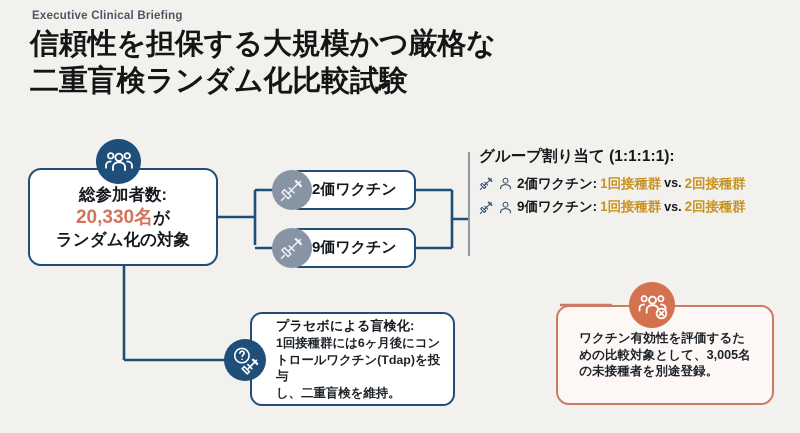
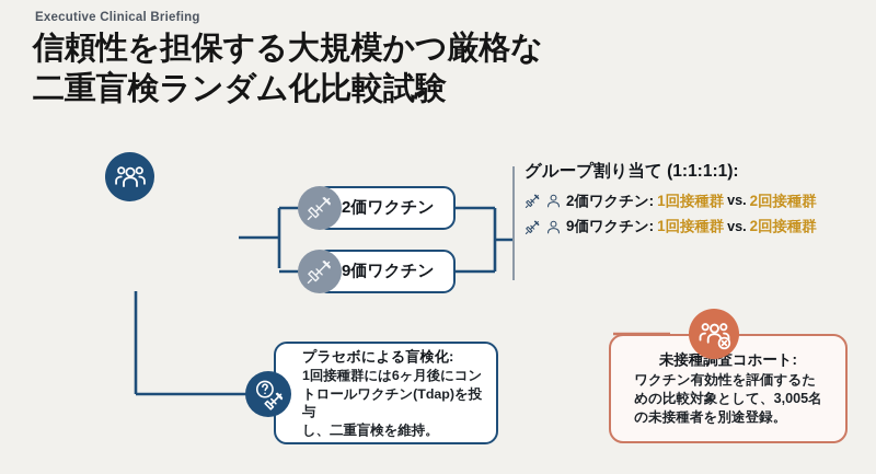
  Executive Clinical Briefing
  信頼性を担保する大規模かつ厳格な
  二重盲検ランダム化比較試験
- 総参加者数:
- 20,330名が
- ランダム化の対象
  2価ワクチン
  9価ワクチン
  グループ割り当て (1:1:1:1):
  2価ワクチン:
  1回接種群
  vs.
  2回接種群
  9価ワクチン:
  1回接種群
  vs.
  2回接種群
  プラセボによる盲検化:
  1回接種群には6ヶ月後にコン
  トロールワクチン(Tdap)を投与
  し、二重盲検を維持。
+ 未接種調査コホート:
  ワクチン有効性を評価するた
  めの比較対象として、3,005名
  の未接種者を別途登録。
